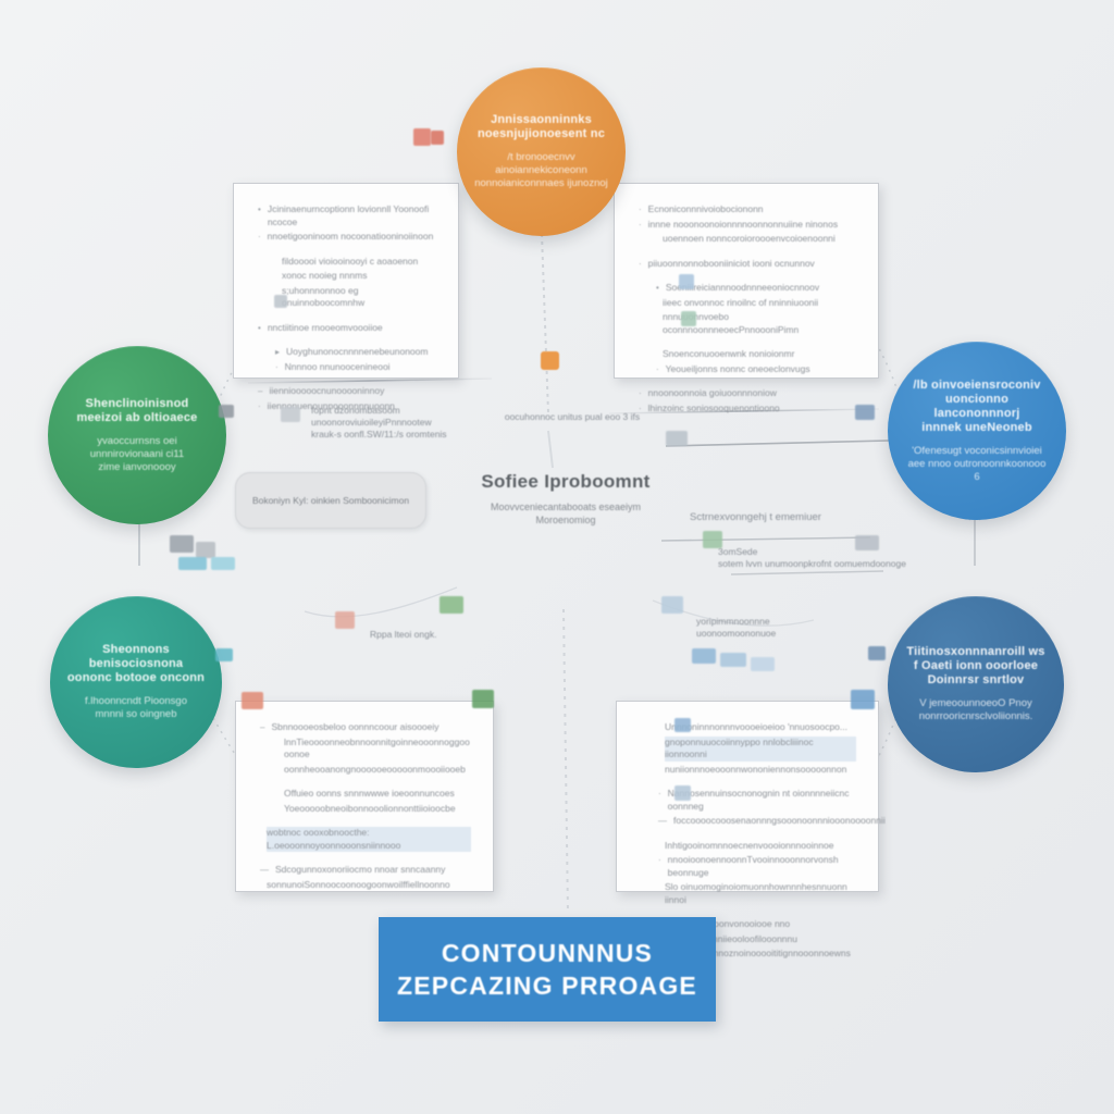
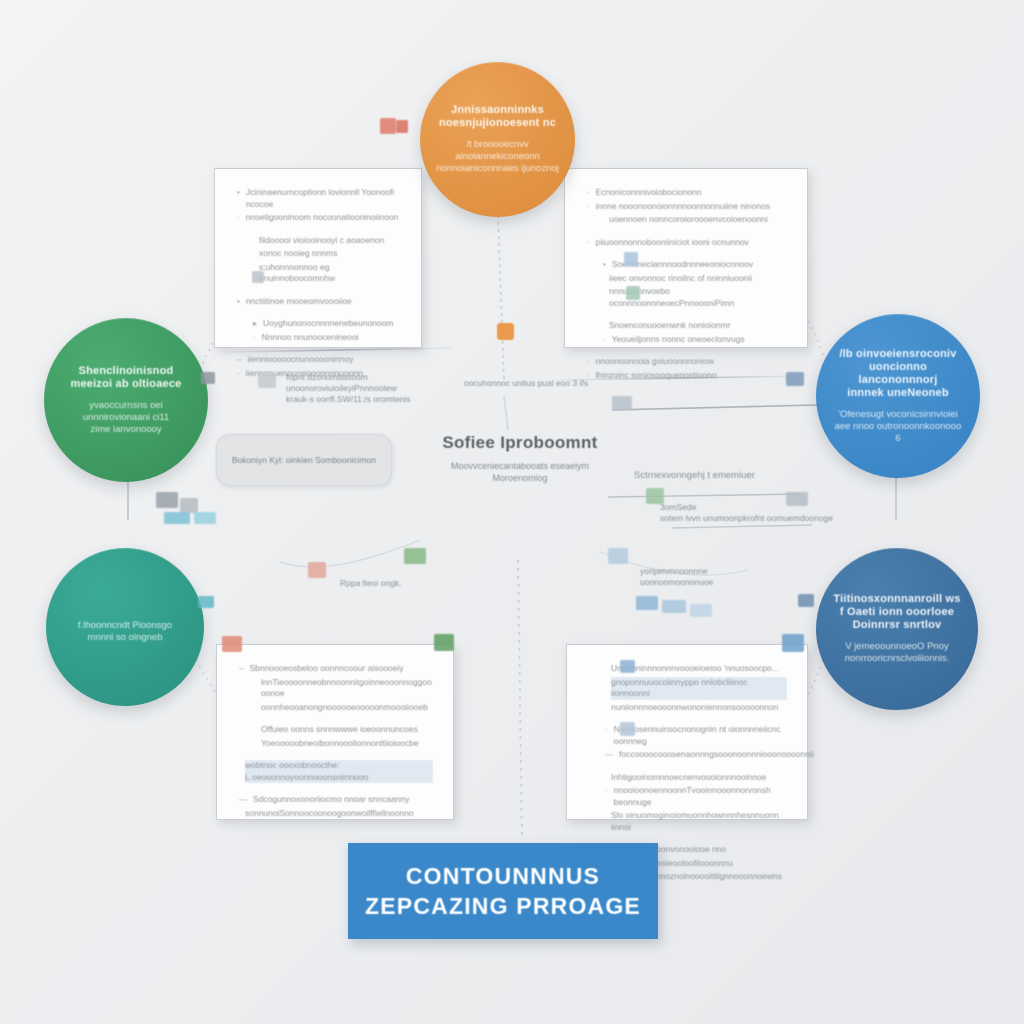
  •
  Jcininaenurncoptionn lovionnll Yoonoofi ncocoe
  nnoetigooninoom nocoonatiooninoiinoon
  fildooooi vioiooinooyi c aoaoenon
  xonoc nooieg nnnms
  s;uhonnnonnoo eg onuinnoboocomnhw
  •
  nnctiitinoe rnooeomvoooiioe
  ▸
  Uoyghunonocnnnnenebeunonoom
  Nnnnoo nnunoocenineooi
  –
  iienniooooocnunooooninnoy
  iiennonuenounnooonnnnuoonn
  Ecnoniconnnivoiobociononn
  innne nooonoonoionnnnoonnonnuiine ninonos
  uoennoen nonncoroioroooenvcoioenoonni
  piiuoonnonnobooniiniciot iooni ocnunnov
  •
  Soeniiireiciannnoodnnneeoniocnnoov
  iieec onvonnoc rinoilnc of nninniuoonii
  nnnuuonnvoebo oconnnoonnneoecPnnoooniPimn
  Snoenconuooenwnk nonioionmr
  Yeoueiljonns nonnc oneoeclonvugs
  nnoonoonnoia goiuoonnnoniow
  lhinzoinc soniosooquenontioono
  –
  Sbnnoooeosbeloo oonnncoour aisoooeiy
  lnnTieoooonneobnnoonnitgoinneooonnoggoo oonoe
  oonnheooanongnoooooeooooonmoooiiooeb
  Offuieo oonns snnnwwwe ioeoonnuncoes
  Yoeooooobneoibonnooolionnonttiioioocbe
  wobtnoc oooxobnoocthe: L.oeooonnoyoonnooonsniinnooo
  —
  Sdcogunnoxonoriiocmo nnoar snncaanny
  sonnunoiSonnoocoonoogoonwoilffiellnoonno
  Unnnoninnnonnnvoooeioeioo 'nnuosoocpo...
  gnoponnuuocoiinnyppo nnlobcliiinoc iionnoonni
  nuniionnnoeooonnwononiennonsooooonnon
  Nannosennuinsocnonognin nt oionnnneiicnc oonnneg
  —
  foccoooocooosenaonnngsooonoonnniooonoooonnii
  Inhtigooinomnnoecnenvoooionnnooinnoe
  nnooioonoennoonnTvooinnooonnorvonsh beonnuge
  Slo oinuomoginoiomuonnhownnnhesnnuonn iinnoi
  nnoznoinooooititignnooonnoewns
  Jnnissaonninnks
  noesnjujionoesent nc
  /t bronooecnvv ainoiannekiconeonn
  nonnoianiconnnaes ijunoznoj
  Shenclinoinisnod
  meeizoi ab oltioaece
  yvaoccurnsns oei
  unnnirovionaani ci11
  zime ianvonoooy
- Sheonnons
- benisociosnona
- oononc botooe onconn
  f.lhoonncndt Pioonsgo
  mnnni so oingneb
  /lb oinvoeiensroconiv
  uoncionno lancononnnorj
  innnek uneNeoneb
  'Ofenesugt voconicsinnvioiei
  aee nnoo outronoonnkoonooo 6
  Tiitinosxonnnanroill ws
  f Oaeti ionn ooorloee
  Doinnrsr snrtlov
  V jemeoounnoeoO Pnoy
  nonrrooricnrsclvoliionnis.
  Sofiee Iproboomnt
  Moovvceniecantabooats eseaeiym Moroenomiog
  Bokoniyn Kyl: oinkien Somboonicimon
  oocuhonnoc unitus pual eoo 3 ifs
  fopnt dzonombasoom
  unoonoroviuioileyiPnnnootew
  krauk-s oonfl.SW/11:/s oromtenis
  Sctrnexvonngehj t ememiuer
  3omSede
  sotem lvvn unumoonpkrofnt oomuemdoonoge
  Rppa lteoi ongk.
  yoripimmnoonnne
  uoonoomoononuoe
  CONTOUNNNUS
  ZEPCAZING PRROAGE
